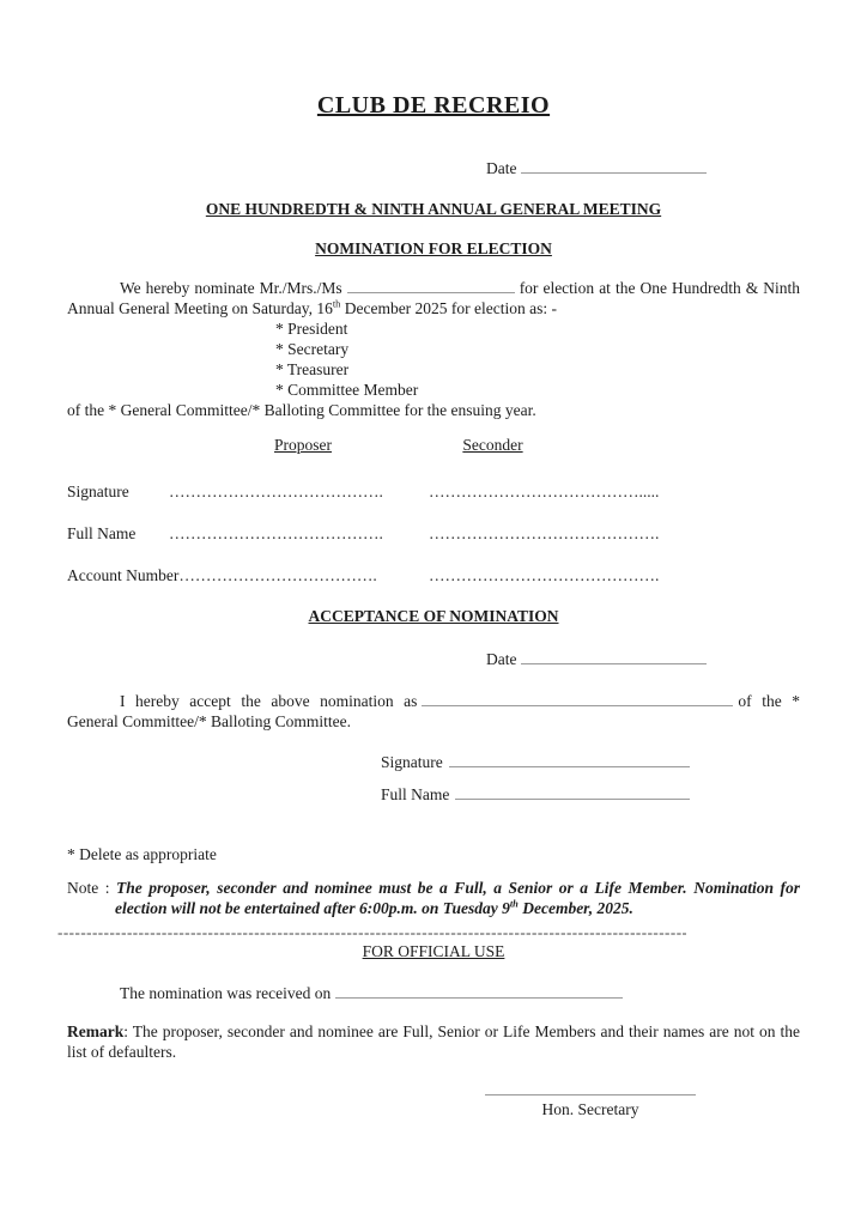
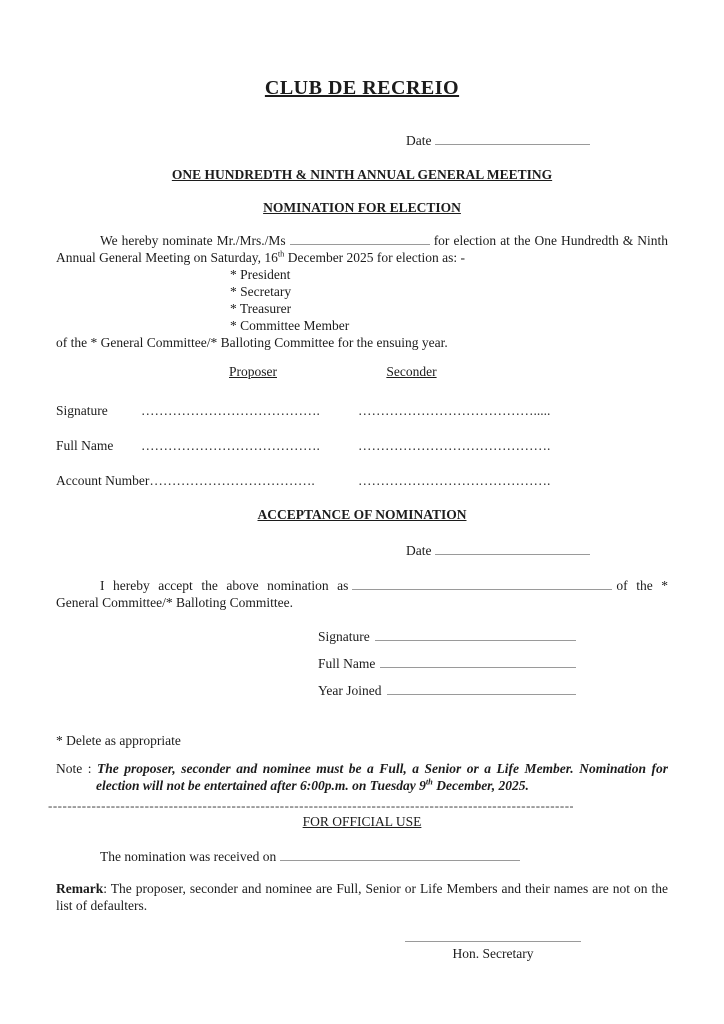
  CLUB DE RECREIO
  Date
  ONE HUNDREDTH & NINTH ANNUAL GENERAL MEETING
  NOMINATION FOR ELECTION
  We hereby nominate Mr./Mrs./Ms for election at the One Hundredth & Ninth Annual General Meeting on Saturday, 16th December 2025 for election as: -
  * President
  * Secretary
  * Treasurer
  * Committee Member
  of the * General Committee/* Balloting Committee for the ensuing year.
  Proposer Seconder
  Signature
  ………………………………….
  ………………………………….....
  Full Name
  ………………………………….
  …………………………………….
  Account Number
  ……………………………….
  …………………………………….
  ACCEPTANCE OF NOMINATION
  Date
  I hereby accept the above nomination as of the * General Committee/* Balloting Committee.
  Signature
  Full Name
+ Year Joined
  * Delete as appropriate
  Note : The proposer, seconder and nominee must be a Full, a Senior or a Life Member. Nomination for election will not be entertained after 6:00p.m. on Tuesday 9th December, 2025.
  -------------------------------------------------------------------------------------------------------------
  FOR OFFICIAL USE
  The nomination was received on
  Remark: The proposer, seconder and nominee are Full, Senior or Life Members and their names are not on the list of defaulters.
  Hon. Secretary
